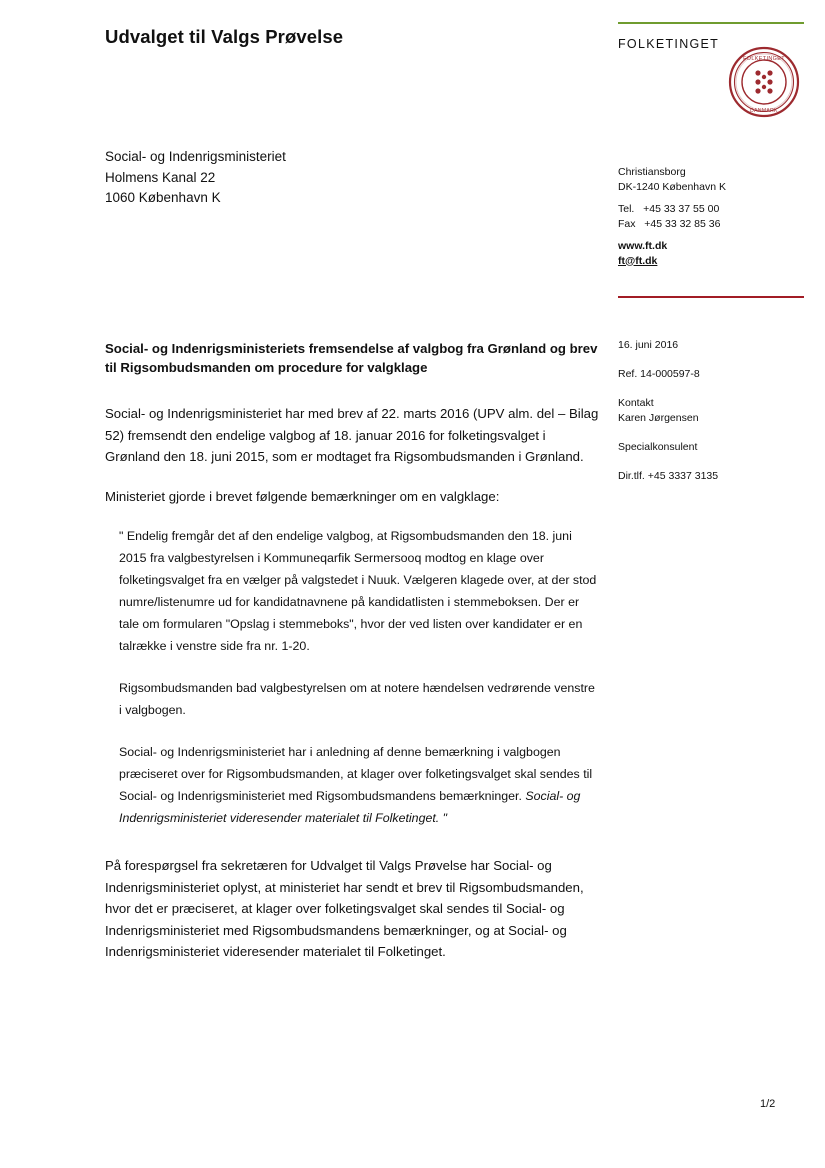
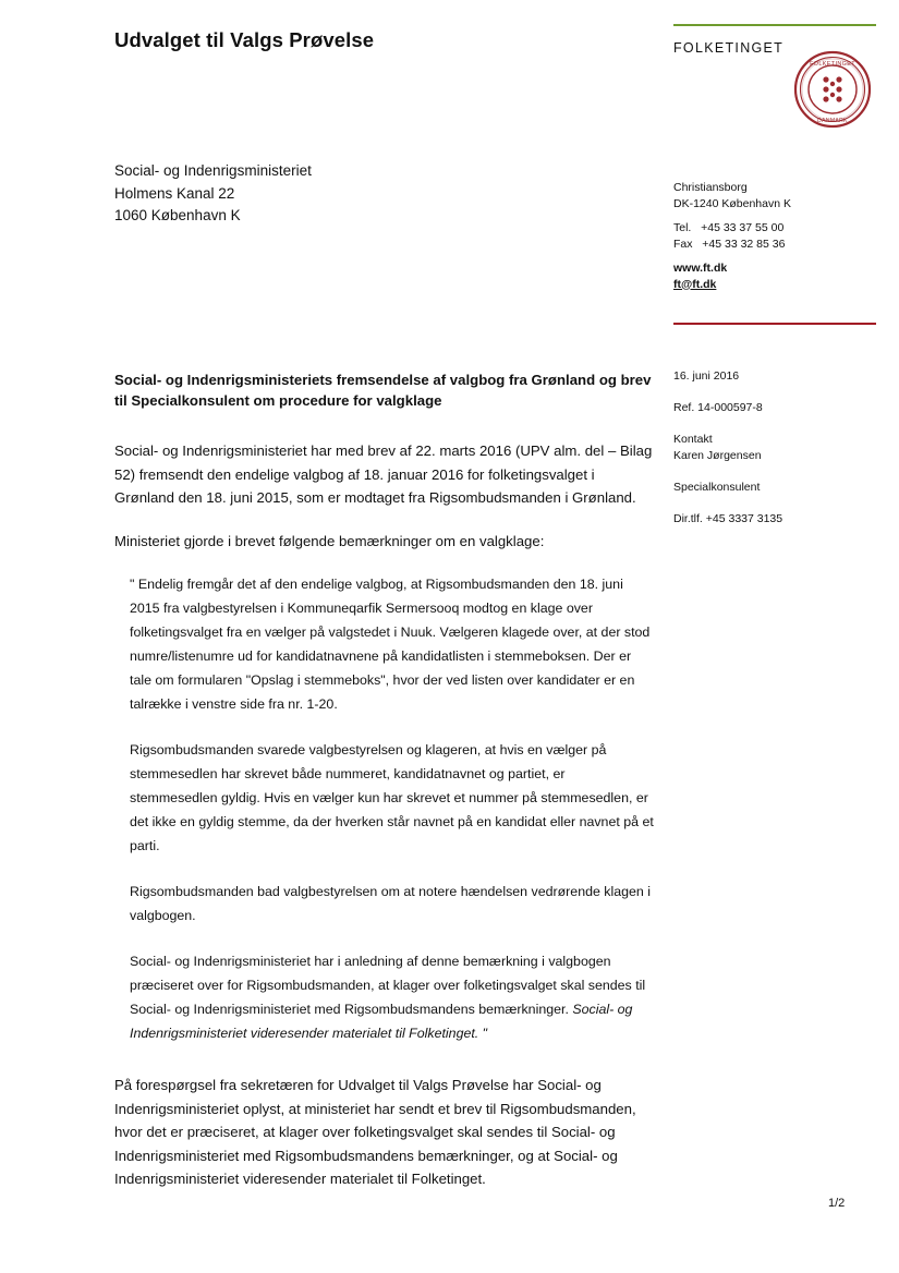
  Udvalget til Valgs Prøvelse
  FOLKETINGET
  Social- og Indenrigsministeriet
  Holmens Kanal 22
  1060 København K
  Christiansborg
  DK-1240 København K
  Tel. +45 33 37 55 00
  Fax +45 33 32 85 36
  www.ft.dk
  ft@ft.dk
  16. juni 2016
  Ref. 14-000597-8
  Kontakt
  Karen Jørgensen
  Specialkonsulent
  Dir.tlf. +45 3337 3135
- Social- og Indenrigsministeriets fremsendelse af valgbog fra Grønland og brev til Rigsombudsmanden om procedure for valgklage
+ Social- og Indenrigsministeriets fremsendelse af valgbog fra Grønland og brev til Specialkonsulent om procedure for valgklage
  Social- og Indenrigsministeriet har med brev af 22. marts 2016 (UPV alm. del – Bilag 52) fremsendt den endelige valgbog af 18. januar 2016 for folketingsvalget i Grønland den 18. juni 2015, som er modtaget fra Rigsombudsmanden i Grønland.
  Ministeriet gjorde i brevet følgende bemærkninger om en valgklage:
  " Endelig fremgår det af den endelige valgbog, at Rigsombudsmanden den 18. juni 2015 fra valgbestyrelsen i Kommuneqarfik Sermersooq modtog en klage over folketingsvalget fra en vælger på valgstedet i Nuuk. Vælgeren klagede over, at der stod numre/listenumre ud for kandidatnavnene på kandidatlisten i stemmeboksen. Der er tale om formularen "Opslag i stemmeboks", hvor der ved listen over kandidater er en talrække i venstre side fra nr. 1-20.
+ Rigsombudsmanden svarede valgbestyrelsen og klageren, at hvis en vælger på stemmesedlen har skrevet både nummeret, kandidatnavnet og partiet, er stemmesedlen gyldig. Hvis en vælger kun har skrevet et nummer på stemmesedlen, er det ikke en gyldig stemme, da der hverken står navnet på en kandidat eller navnet på et parti.
- Rigsombudsmanden bad valgbestyrelsen om at notere hændelsen vedrørende venstre i valgbogen.
+ Rigsombudsmanden bad valgbestyrelsen om at notere hændelsen vedrørende klagen i valgbogen.
  Social- og Indenrigsministeriet har i anledning af denne bemærkning i valgbogen præciseret over for Rigsombudsmanden, at klager over folketingsvalget skal sendes til Social- og Indenrigsministeriet med Rigsombudsmandens bemærkninger. Social- og Indenrigsministeriet videresender materialet til Folketinget. "
  På forespørgsel fra sekretæren for Udvalget til Valgs Prøvelse har Social- og Indenrigsministeriet oplyst, at ministeriet har sendt et brev til Rigsombudsmanden, hvor det er præciseret, at klager over folketingsvalget skal sendes til Social- og Indenrigsministeriet med Rigsombudsmandens bemærkninger, og at Social- og Indenrigsministeriet videresender materialet til Folketinget.
  1/2
